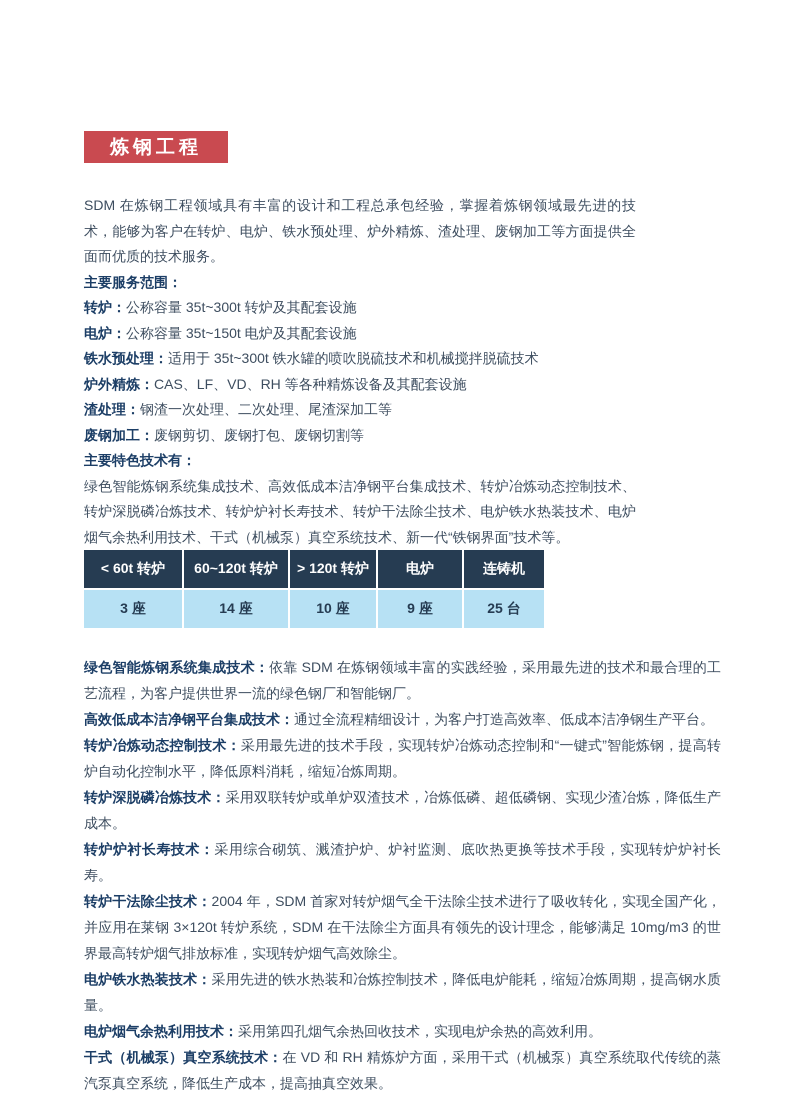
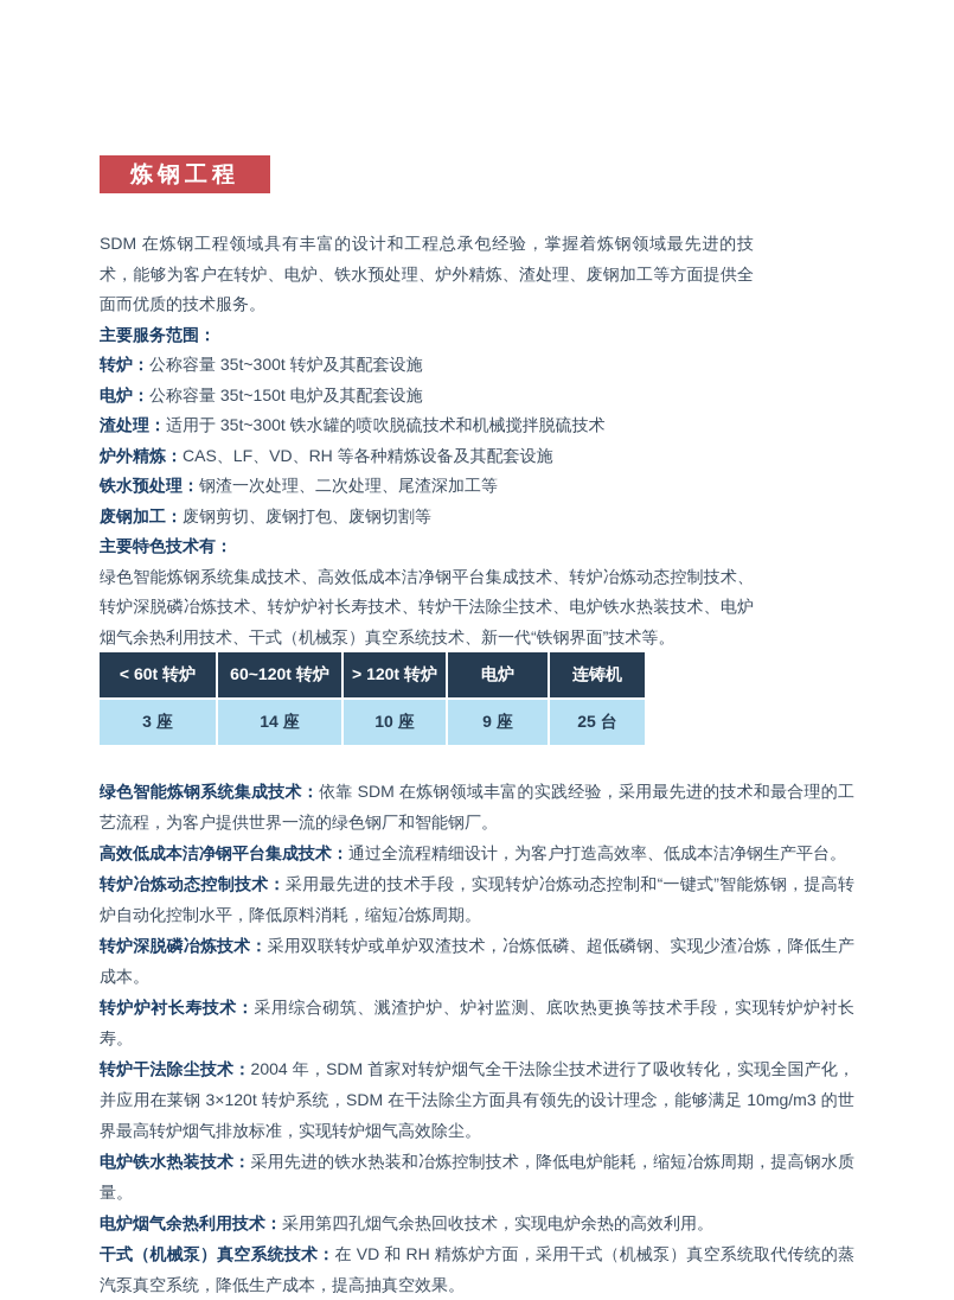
  炼钢工程
  SDM 在炼钢工程领域具有丰富的设计和工程总承包经验，掌握着炼钢领域最先进的技术，能够为客户在转炉、电炉、铁水预处理、炉外精炼、渣处理、废钢加工等方面提供全面而优质的技术服务。
  主要服务范围：
  转炉：公称容量 35t~300t 转炉及其配套设施
  电炉：公称容量 35t~150t 电炉及其配套设施
- 铁水预处理：适用于 35t~300t 铁水罐的喷吹脱硫技术和机械搅拌脱硫技术
+ 渣处理：适用于 35t~300t 铁水罐的喷吹脱硫技术和机械搅拌脱硫技术
  炉外精炼：CAS、LF、VD、RH 等各种精炼设备及其配套设施
- 渣处理：钢渣一次处理、二次处理、尾渣深加工等
+ 铁水预处理：钢渣一次处理、二次处理、尾渣深加工等
  废钢加工：废钢剪切、废钢打包、废钢切割等
  主要特色技术有：
  绿色智能炼钢系统集成技术、高效低成本洁净钢平台集成技术、转炉冶炼动态控制技术、转炉深脱磷冶炼技术、转炉炉衬长寿技术、转炉干法除尘技术、电炉铁水热装技术、电炉烟气余热利用技术、干式（机械泵）真空系统技术、新一代“铁钢界面”技术等。
  < 60t 转炉	60~120t 转炉	> 120t 转炉	电炉	连铸机
  3 座	14 座	10 座	9 座	25 台
  绿色智能炼钢系统集成技术：依靠 SDM 在炼钢领域丰富的实践经验，采用最先进的技术和最合理的工艺流程，为客户提供世界一流的绿色钢厂和智能钢厂。
  高效低成本洁净钢平台集成技术：通过全流程精细设计，为客户打造高效率、低成本洁净钢生产平台。
  转炉冶炼动态控制技术：采用最先进的技术手段，实现转炉冶炼动态控制和“一键式”智能炼钢，提高转炉自动化控制水平，降低原料消耗，缩短冶炼周期。
  转炉深脱磷冶炼技术：采用双联转炉或单炉双渣技术，冶炼低磷、超低磷钢、实现少渣冶炼，降低生产成本。
  转炉炉衬长寿技术：采用综合砌筑、溅渣护炉、炉衬监测、底吹热更换等技术手段，实现转炉炉衬长寿。
  转炉干法除尘技术：2004 年，SDM 首家对转炉烟气全干法除尘技术进行了吸收转化，实现全国产化，并应用在莱钢 3×120t 转炉系统，SDM 在干法除尘方面具有领先的设计理念，能够满足 10mg/m3 的世界最高转炉烟气排放标准，实现转炉烟气高效除尘。
  电炉铁水热装技术：采用先进的铁水热装和冶炼控制技术，降低电炉能耗，缩短冶炼周期，提高钢水质量。
  电炉烟气余热利用技术：采用第四孔烟气余热回收技术，实现电炉余热的高效利用。
  干式（机械泵）真空系统技术：在 VD 和 RH 精炼炉方面，采用干式（机械泵）真空系统取代传统的蒸汽泵真空系统，降低生产成本，提高抽真空效果。
